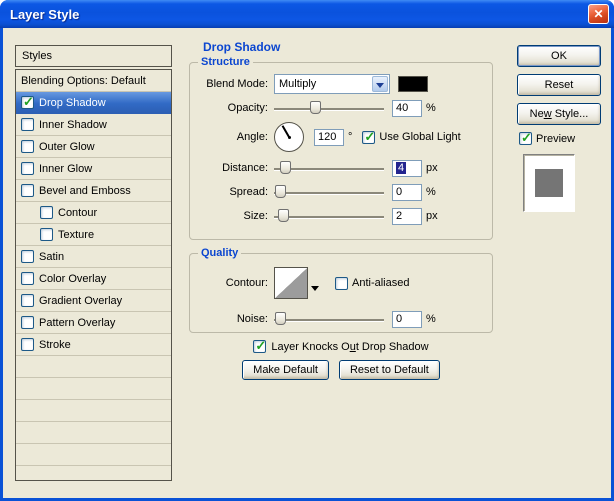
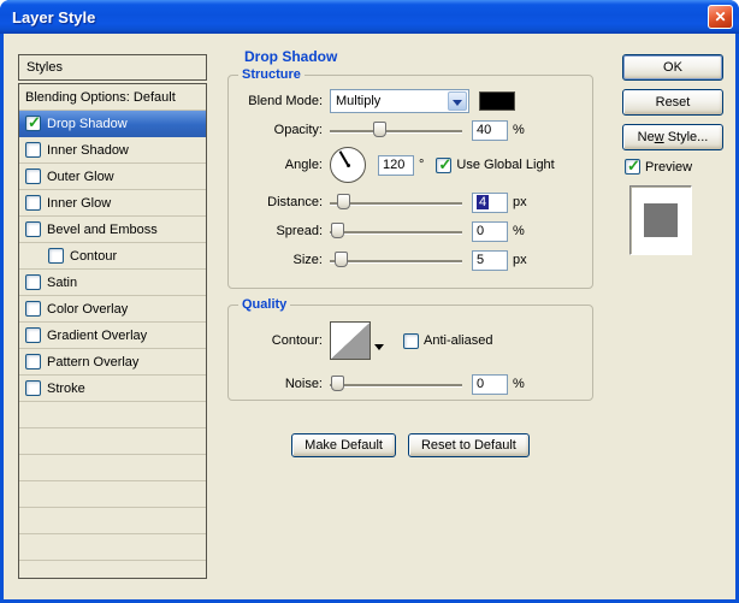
  Layer Style
  Styles
  Blending Options: Default
  Drop Shadow
  Inner Shadow
  Outer Glow
  Inner Glow
  Bevel and Emboss
  Contour
- Texture
  Satin
  Color Overlay
  Gradient Overlay
  Pattern Overlay
  Stroke
  Drop Shadow
  Structure
  Blend Mode:
  Multiply
  Opacity:
  40
  %
  Angle:
  120
  °
  Use Global Light
  Distance:
  4
  px
  Spread:
  0
  %
  Size:
- 2
+ 5
  px
  Quality
  Contour:
  Anti-aliased
  Noise:
  0
  %
- Layer Knocks Out Drop Shadow
  Make Default
  Reset to Default
  OK
  Reset
  New Style...
  Preview
